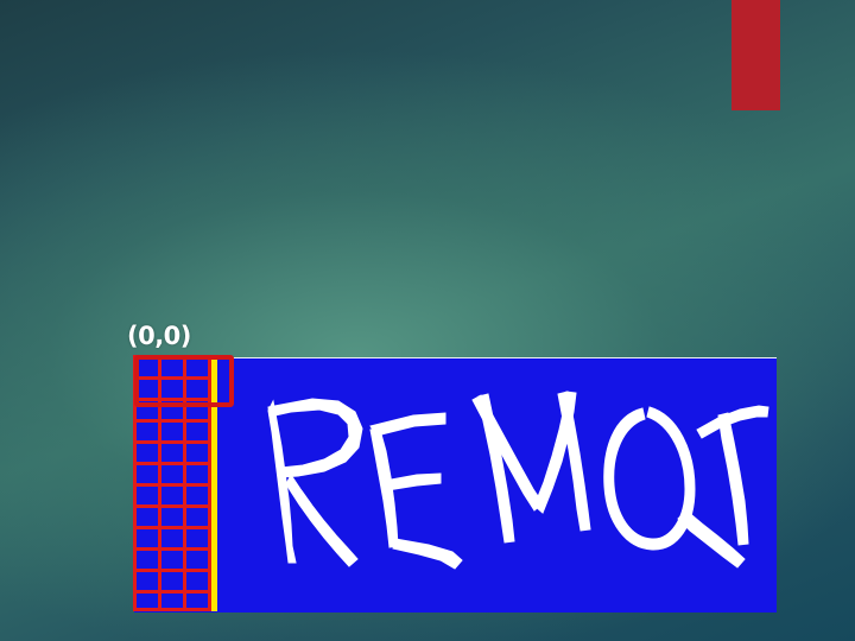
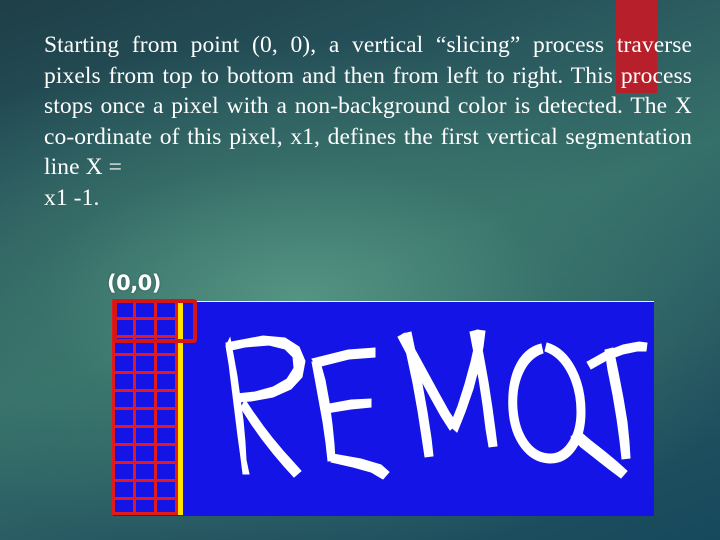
+ Starting from point (0, 0), a vertical “slicing” process traverse pixels from top to bottom and then from left to right. This process stops once a pixel with a non-background color is detected. The X co-ordinate of this pixel, x1, defines the first vertical segmentation line X =
+ x1 -1.
  (0,0)
